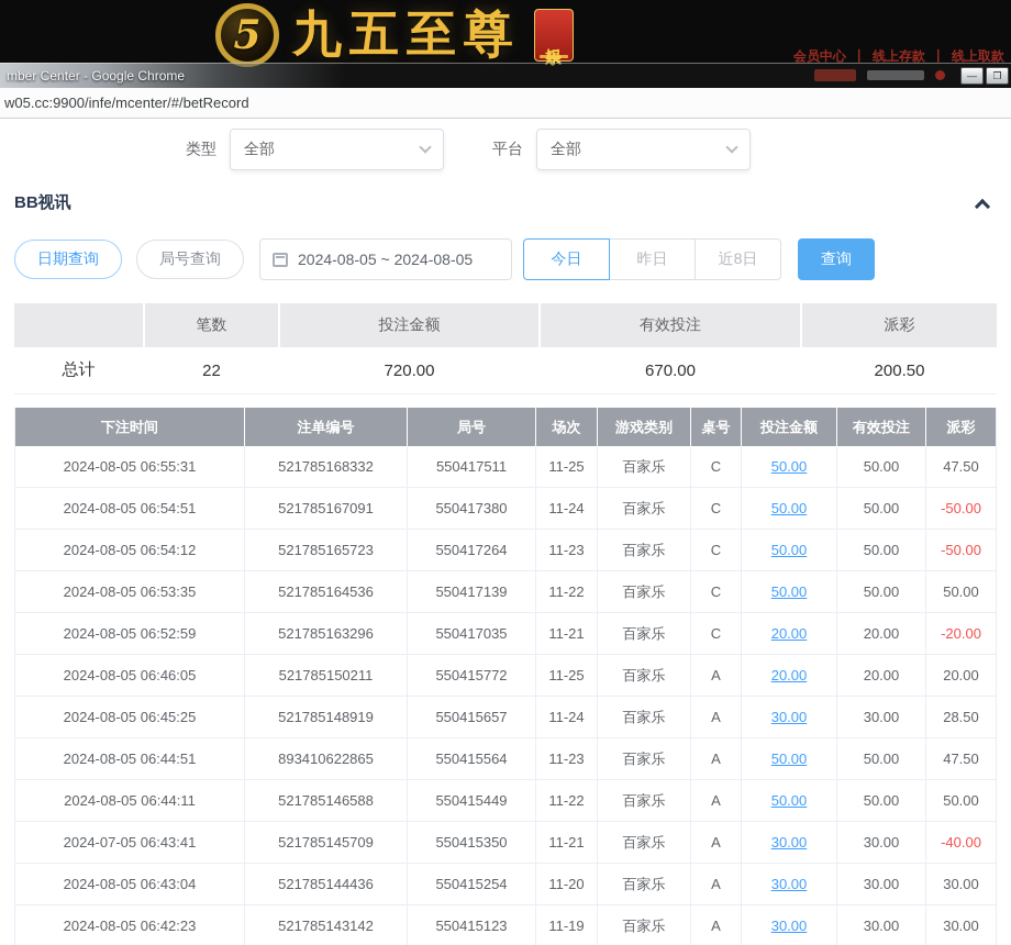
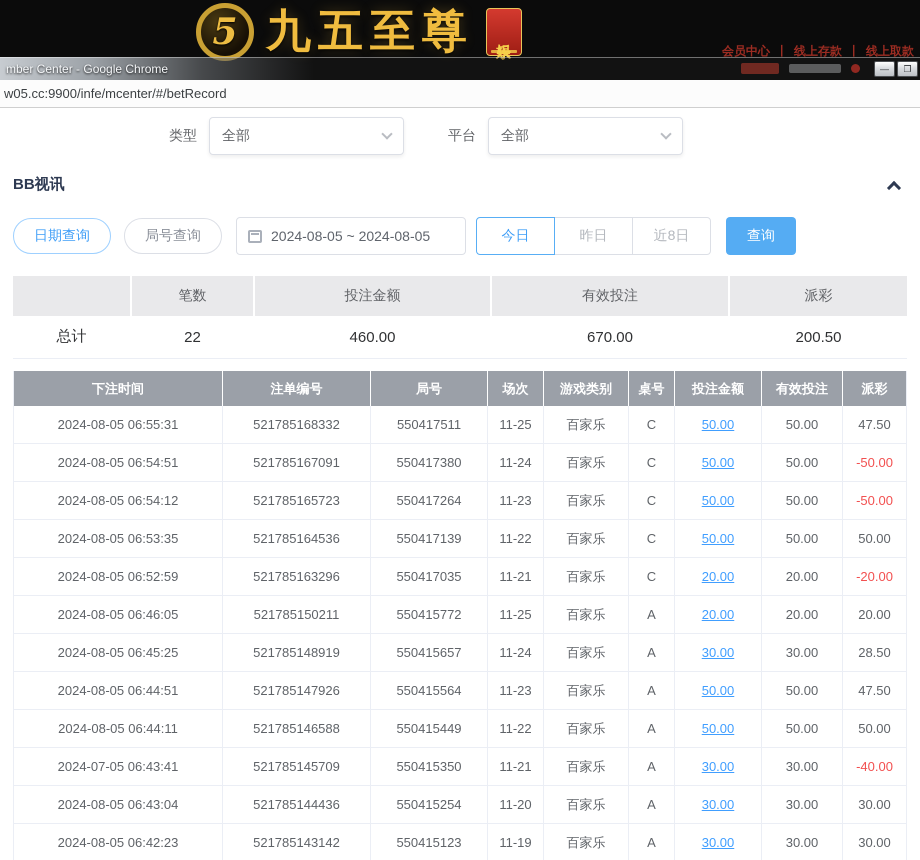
  5
  九五至尊
  会员中心
  丨
  线上存款
  丨
  线上取款
  mber Center - Google Chrome
  —
  ❐
  w05.cc:9900/infe/mcenter/#/betRecord
  类型
  全部
  平台
  全部
  BB视讯
  日期查询
  局号查询
  2024-08-05 ~ 2024-08-05
  今日
  昨日
  近8日
  查询
  笔数
  投注金额
  有效投注
  派彩
  总计
  22
- 720.00
+ 460.00
  670.00
  200.50
  下注时间
  注单编号
  局号
  场次
  游戏类别
  桌号
  投注金额
  有效投注
  派彩
  2024-08-05 06:55:31
  521785168332
  550417511
  11-25
  百家乐
  C
  50.00
  50.00
  47.50
  2024-08-05 06:54:51
  521785167091
  550417380
  11-24
  百家乐
  C
  50.00
  50.00
  -50.00
  2024-08-05 06:54:12
  521785165723
  550417264
  11-23
  百家乐
  C
  50.00
  50.00
  -50.00
  2024-08-05 06:53:35
  521785164536
  550417139
  11-22
  百家乐
  C
  50.00
  50.00
  50.00
  2024-08-05 06:52:59
  521785163296
  550417035
  11-21
  百家乐
  C
  20.00
  20.00
  -20.00
  2024-08-05 06:46:05
  521785150211
  550415772
  11-25
  百家乐
  A
  20.00
  20.00
  20.00
  2024-08-05 06:45:25
  521785148919
  550415657
  11-24
  百家乐
  A
  30.00
  30.00
  28.50
  2024-08-05 06:44:51
- 893410622865
+ 521785147926
  550415564
  11-23
  百家乐
  A
  50.00
  50.00
  47.50
  2024-08-05 06:44:11
  521785146588
  550415449
  11-22
  百家乐
  A
  50.00
  50.00
  50.00
  2024-07-05 06:43:41
  521785145709
  550415350
  11-21
  百家乐
  A
  30.00
  30.00
  -40.00
  2024-08-05 06:43:04
  521785144436
  550415254
  11-20
  百家乐
  A
  30.00
  30.00
  30.00
  2024-08-05 06:42:23
  521785143142
  550415123
  11-19
  百家乐
  A
  30.00
  30.00
  30.00
